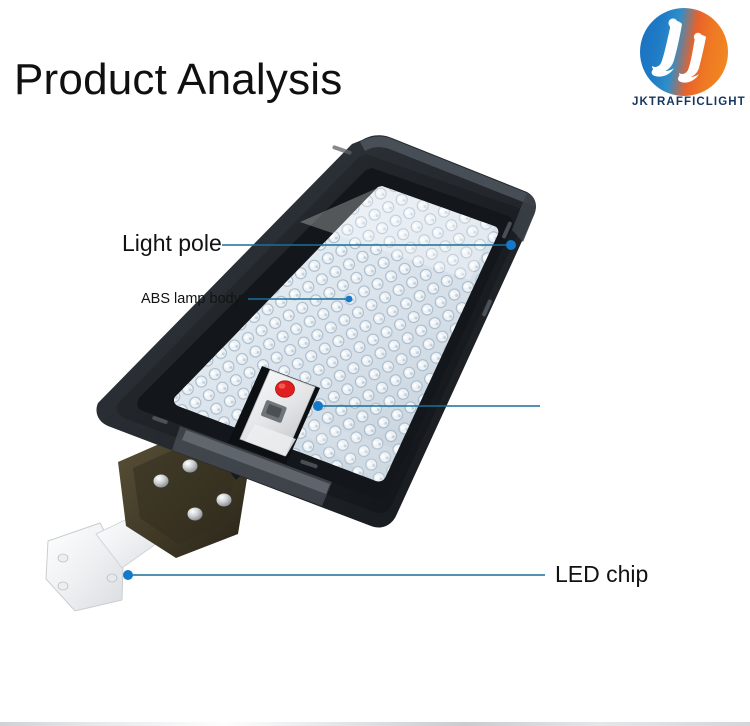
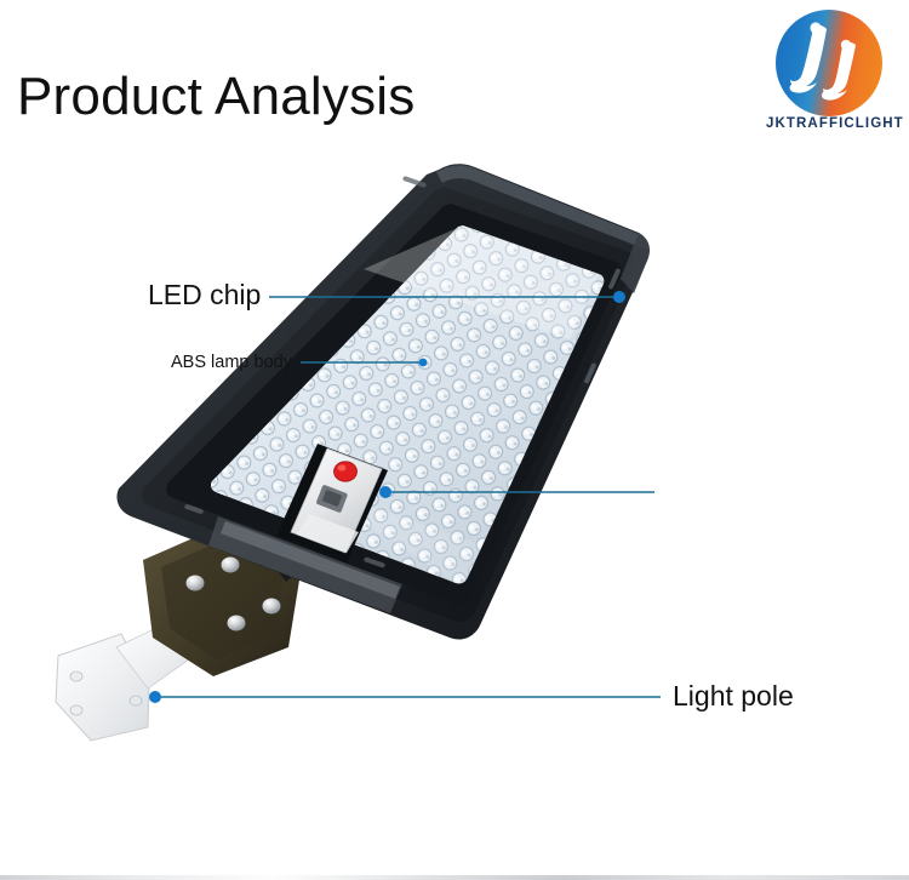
  Product Analysis
  JKTRAFFICLIGHT
- Light pole
+ LED chip
  ABS lamp body
- LED chip
+ Light pole
